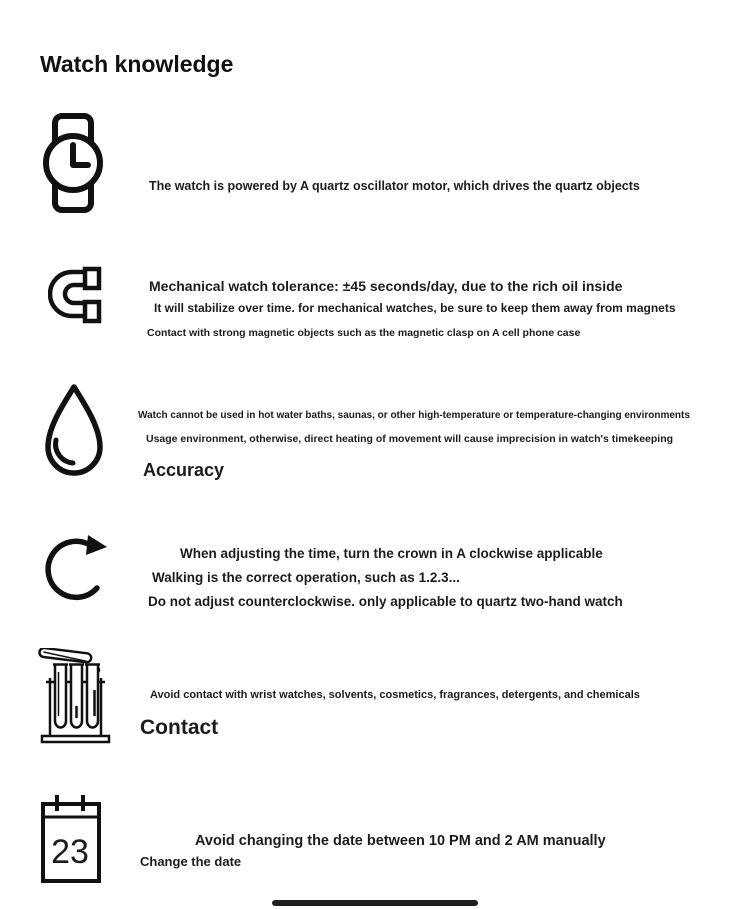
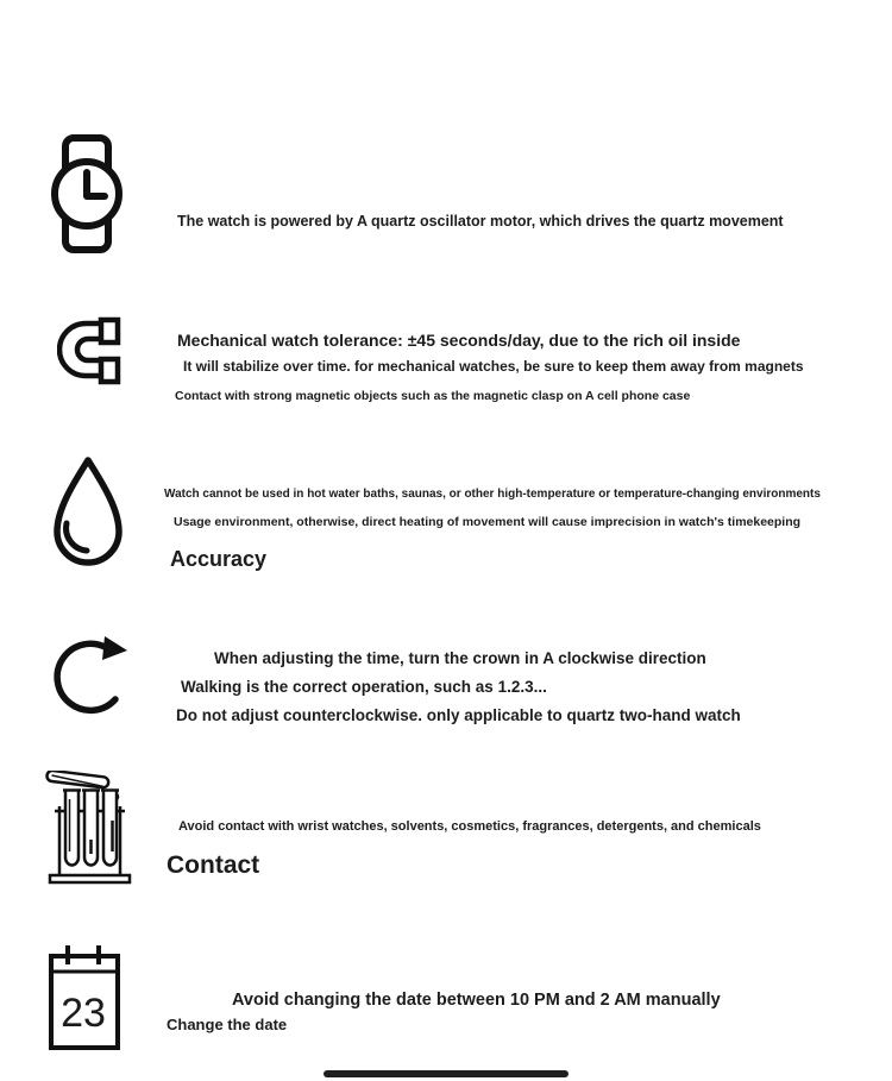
- Watch knowledge
- The watch is powered by A quartz oscillator motor, which drives the quartz objects
+ The watch is powered by A quartz oscillator motor, which drives the quartz movement
  Mechanical watch tolerance: ±45 seconds/day, due to the rich oil inside
  It will stabilize over time. for mechanical watches, be sure to keep them away from magnets
  Contact with strong magnetic objects such as the magnetic clasp on A cell phone case
  Watch cannot be used in hot water baths, saunas, or other high-temperature or temperature-changing environments
  Usage environment, otherwise, direct heating of movement will cause imprecision in watch's timekeeping
  Accuracy
- When adjusting the time, turn the crown in A clockwise applicable
+ When adjusting the time, turn the crown in A clockwise direction
  Walking is the correct operation, such as 1.2.3...
  Do not adjust counterclockwise. only applicable to quartz two-hand watch
  Avoid contact with wrist watches, solvents, cosmetics, fragrances, detergents, and chemicals
  Contact
  23
  Avoid changing the date between 10 PM and 2 AM manually
  Change the date
